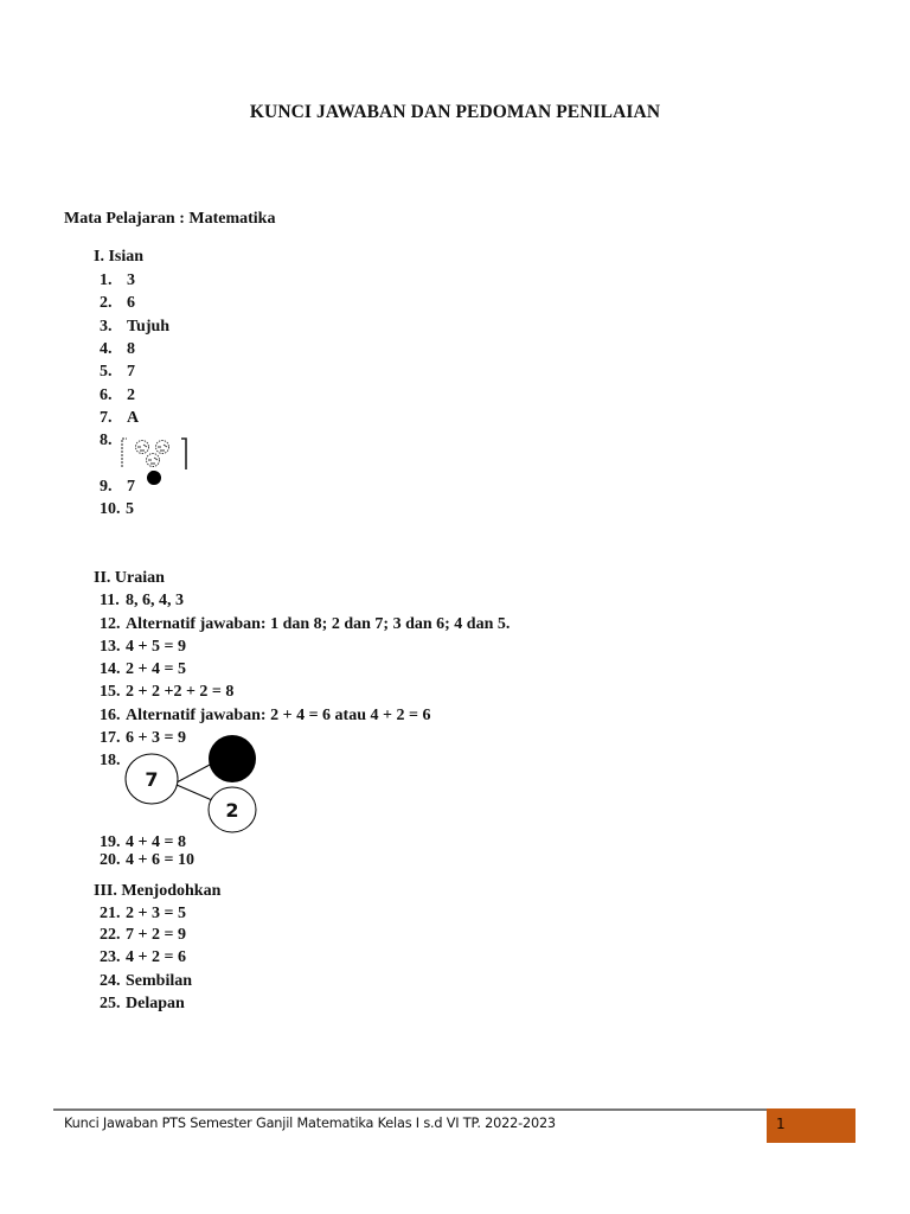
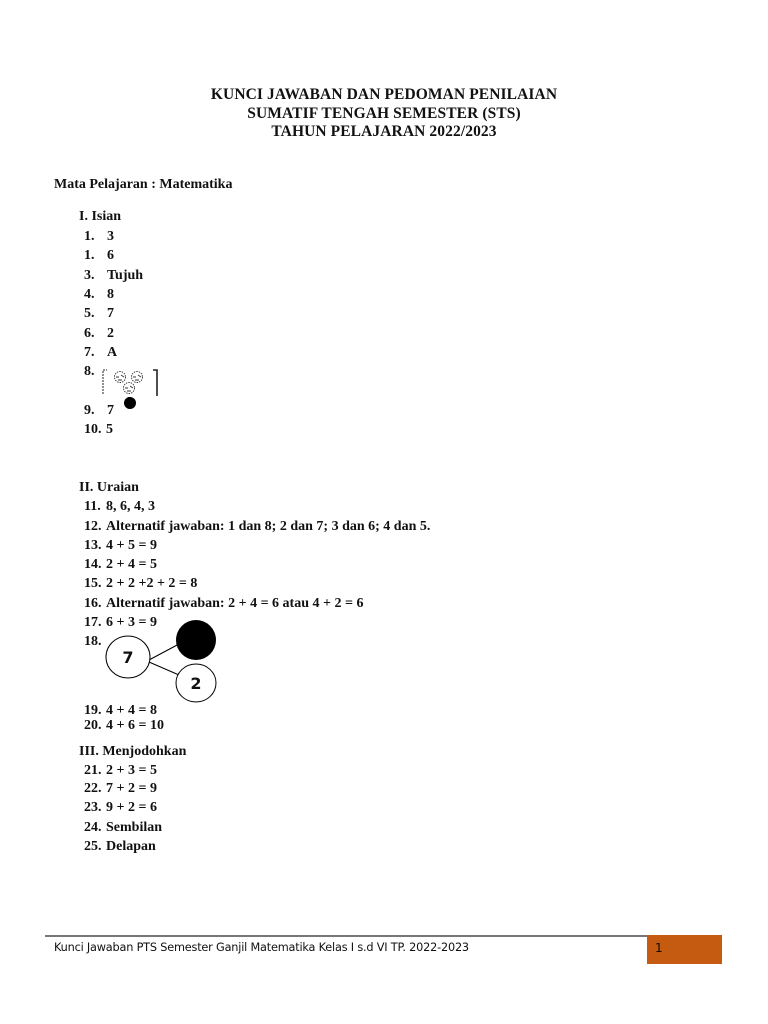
  KUNCI JAWABAN DAN PEDOMAN PENILAIAN
+ SUMATIF TENGAH SEMESTER (STS)
+ TAHUN PELAJARAN 2022/2023
  Mata Pelajaran : Matematika
  I. Isian
  1. 3
- 2. 6
+ 1. 6
  3. Tujuh
  4. 8
  5. 7
  6. 2
  7. A
  8.
  9. 7
  10. 5
  II. Uraian
  11. 8, 6, 4, 3
  12. Alternatif jawaban: 1 dan 8; 2 dan 7; 3 dan 6; 4 dan 5.
  13. 4 + 5 = 9
  14. 2 + 4 = 5
  15. 2 + 2 +2 + 2 = 8
  16. Alternatif jawaban: 2 + 4 = 6 atau 4 + 2 = 6
  17. 6 + 3 = 9
  18.
  7
  2
  19. 4 + 4 = 8
  20. 4 + 6 = 10
  III. Menjodohkan
  21. 2 + 3 = 5
  22. 7 + 2 = 9
- 23. 4 + 2 = 6
+ 23. 9 + 2 = 6
  24. Sembilan
  25. Delapan
  Kunci Jawaban PTS Semester Ganjil Matematika Kelas I s.d VI TP. 2022-2023
  1
